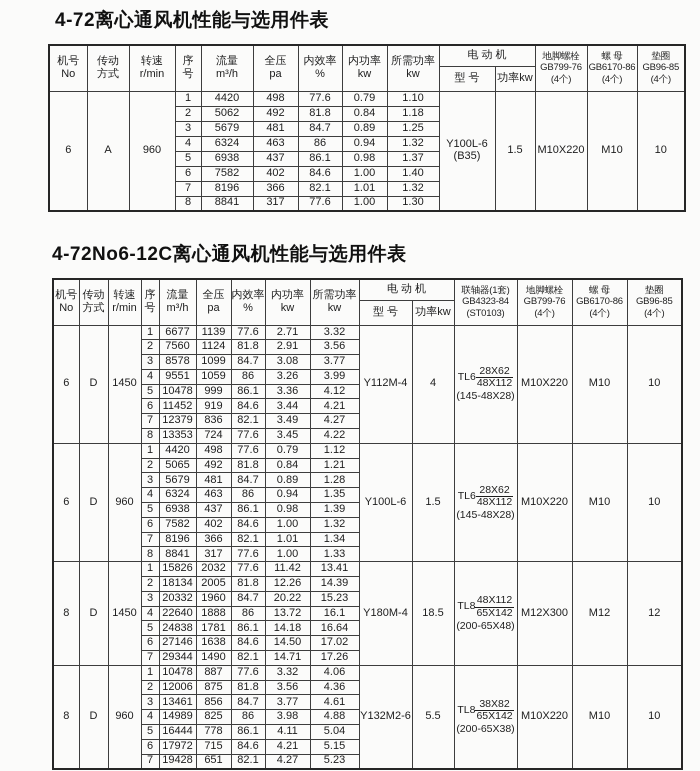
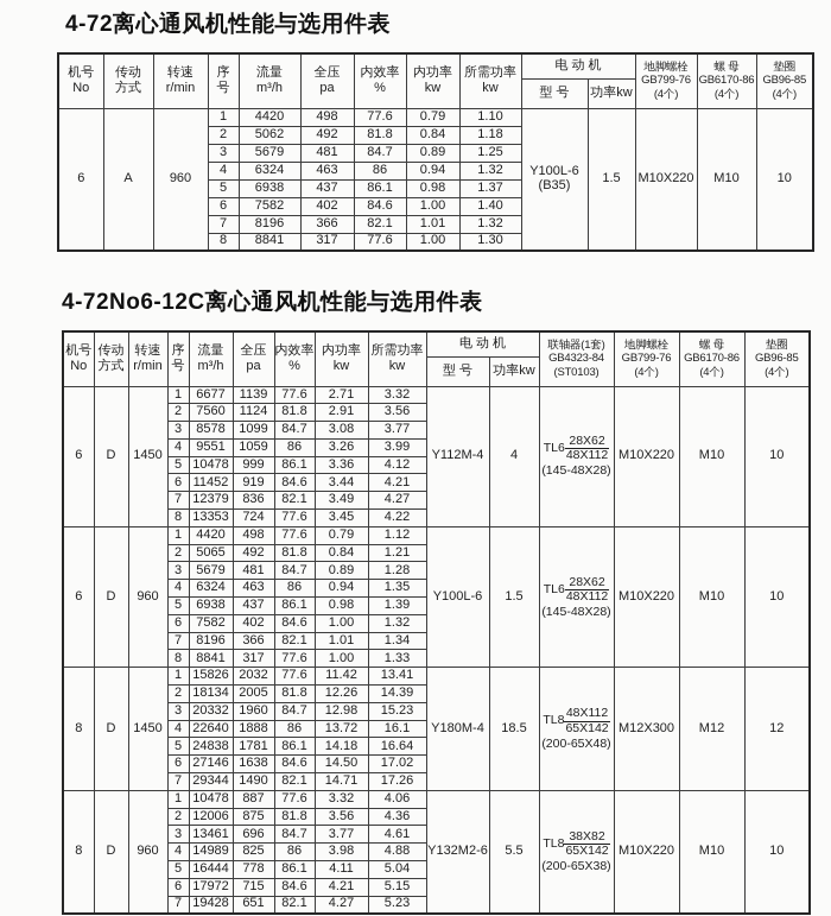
  4-72离心通风机性能与选用件表
  机号No	传动方式	转速r/min	序号	流量m³/h	全压pa	内效率%	内功率kw	所需功率kw	电 动 机	地脚螺栓GB799-76(4个)	螺 母GB6170-86(4个)	垫圈GB96-85(4个)
  型 号	功率kw
  6	A	960	1	4420	498	77.6	0.79	1.10	Y100L-6(B35)	1.5	M10X220	M10	10
  2	5062	492	81.8	0.84	1.18
  3	5679	481	84.7	0.89	1.25
  4	6324	463	86	0.94	1.32
  5	6938	437	86.1	0.98	1.37
  6	7582	402	84.6	1.00	1.40
  7	8196	366	82.1	1.01	1.32
  8	8841	317	77.6	1.00	1.30
  4-72No6-12C离心通风机性能与选用件表
  机号No	传动方式	转速r/min	序号	流量m³/h	全压pa	内效率%	内功率kw	所需功率kw	电 动 机	联轴器(1套)GB4323-84(ST0103)	地脚螺栓GB799-76(4个)	螺 母GB6170-86(4个)	垫圈GB96-85(4个)
  型 号	功率kw
  6	D	1450	1	6677	1139	77.6	2.71	3.32	Y112M-4	4	TL628X6248X112(145-48X28)	M10X220	M10	10
  2	7560	1124	81.8	2.91	3.56
  3	8578	1099	84.7	3.08	3.77
  4	9551	1059	86	3.26	3.99
  5	10478	999	86.1	3.36	4.12
  6	11452	919	84.6	3.44	4.21
  7	12379	836	82.1	3.49	4.27
  8	13353	724	77.6	3.45	4.22
  6	D	960	1	4420	498	77.6	0.79	1.12	Y100L-6	1.5	TL628X6248X112(145-48X28)	M10X220	M10	10
  2	5065	492	81.8	0.84	1.21
  3	5679	481	84.7	0.89	1.28
  4	6324	463	86	0.94	1.35
  5	6938	437	86.1	0.98	1.39
  6	7582	402	84.6	1.00	1.32
  7	8196	366	82.1	1.01	1.34
  8	8841	317	77.6	1.00	1.33
  8	D	1450	1	15826	2032	77.6	11.42	13.41	Y180M-4	18.5	TL848X11265X142(200-65X48)	M12X300	M12	12
  2	18134	2005	81.8	12.26	14.39
- 3	20332	1960	84.7	20.22	15.23
+ 3	20332	1960	84.7	12.98	15.23
  4	22640	1888	86	13.72	16.1
  5	24838	1781	86.1	14.18	16.64
  6	27146	1638	84.6	14.50	17.02
  7	29344	1490	82.1	14.71	17.26
  8	D	960	1	10478	887	77.6	3.32	4.06	Y132M2-6	5.5	TL838X8265X142(200-65X38)	M10X220	M10	10
  2	12006	875	81.8	3.56	4.36
- 3	13461	856	84.7	3.77	4.61
+ 3	13461	696	84.7	3.77	4.61
  4	14989	825	86	3.98	4.88
  5	16444	778	86.1	4.11	5.04
  6	17972	715	84.6	4.21	5.15
  7	19428	651	82.1	4.27	5.23
